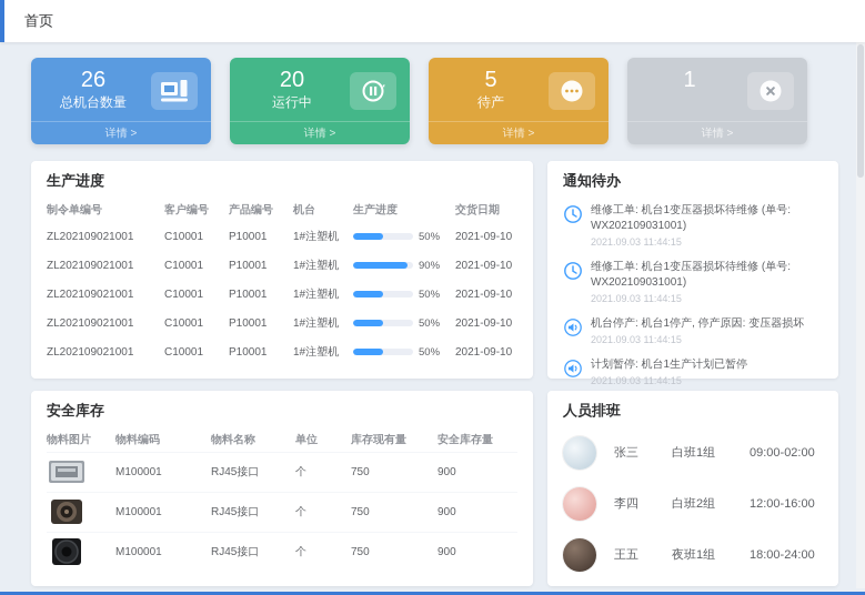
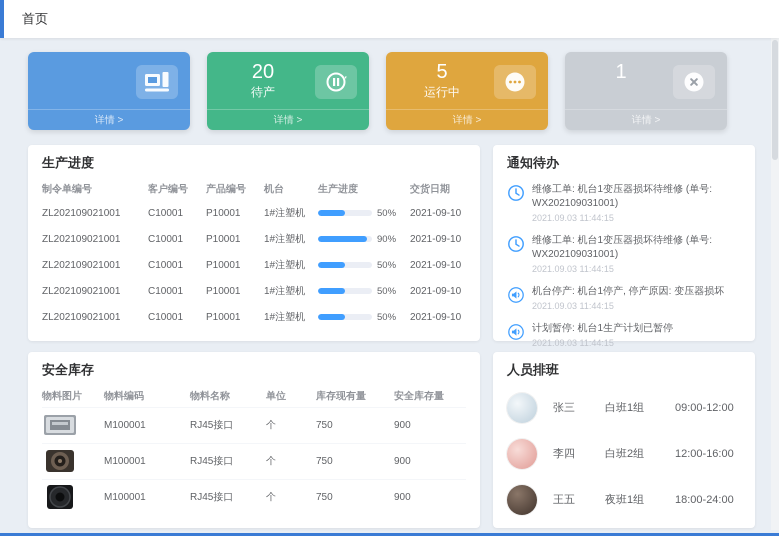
  首页
- 26
- 总机台数量
  详情 >
  20
- 运行中
+ 待产
  详情 >
  5
- 待产
+ 运行中
  详情 >
  1
  详情 >
  生产进度
  制令单编号	客户编号	产品编号	机台	生产进度	交货日期
  ZL202109021001	C10001	P10001	1#注塑机	50%	2021-09-10
  ZL202109021001	C10001	P10001	1#注塑机	90%	2021-09-10
  ZL202109021001	C10001	P10001	1#注塑机	50%	2021-09-10
  ZL202109021001	C10001	P10001	1#注塑机	50%	2021-09-10
  ZL202109021001	C10001	P10001	1#注塑机	50%	2021-09-10
  安全库存
  物料图片	物料编码	物料名称	单位	库存现有量	安全库存量
  	M100001	RJ45接口	个	750	900
  	M100001	RJ45接口	个	750	900
  	M100001	RJ45接口	个	750	900
  通知待办
  维修工单: 机台1变压器损坏待维修 (单号: WX202109031001)
  2021.09.03 11:44:15
  维修工单: 机台1变压器损坏待维修 (单号: WX202109031001)
  2021.09.03 11:44:15
  机台停产: 机台1停产, 停产原因: 变压器损坏
  2021.09.03 11:44:15
  计划暂停: 机台1生产计划已暂停
  2021.09.03 11:44:15
  人员排班
  张三
  白班1组
- 09:00-02:00
+ 09:00-12:00
  李四
  白班2组
  12:00-16:00
  王五
  夜班1组
  18:00-24:00
